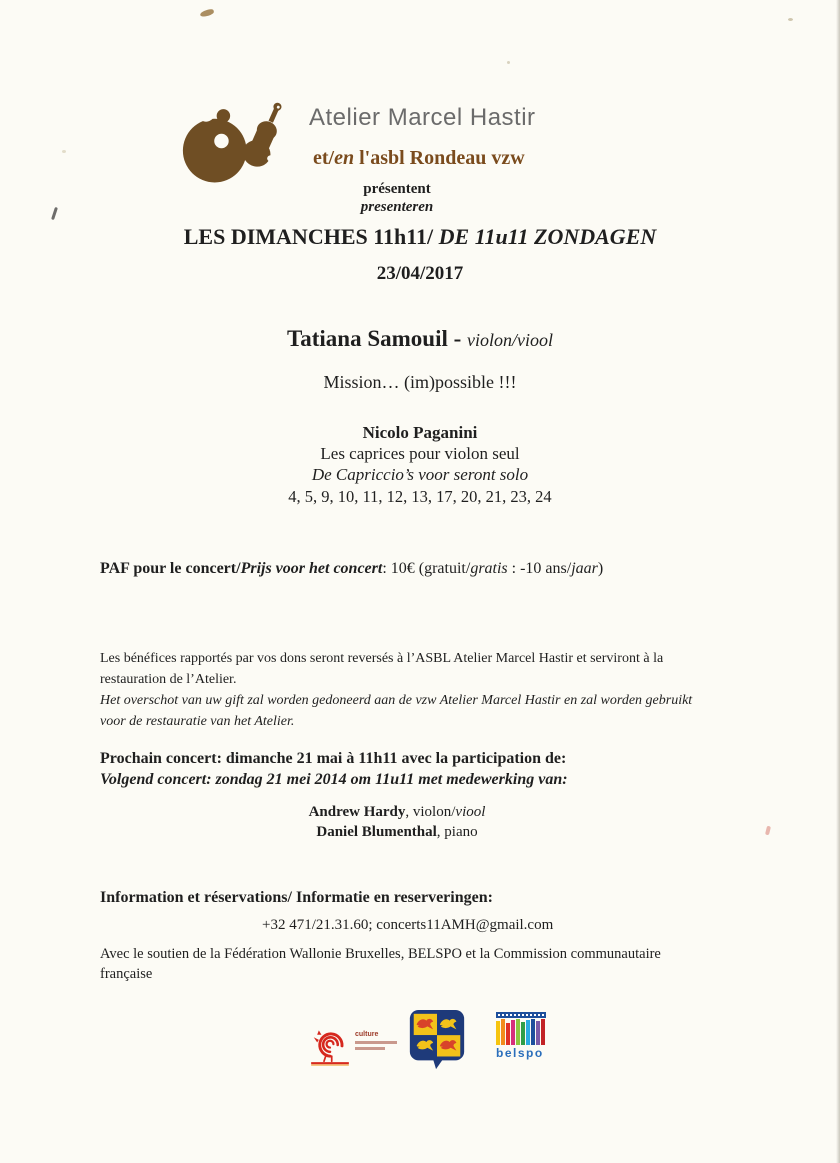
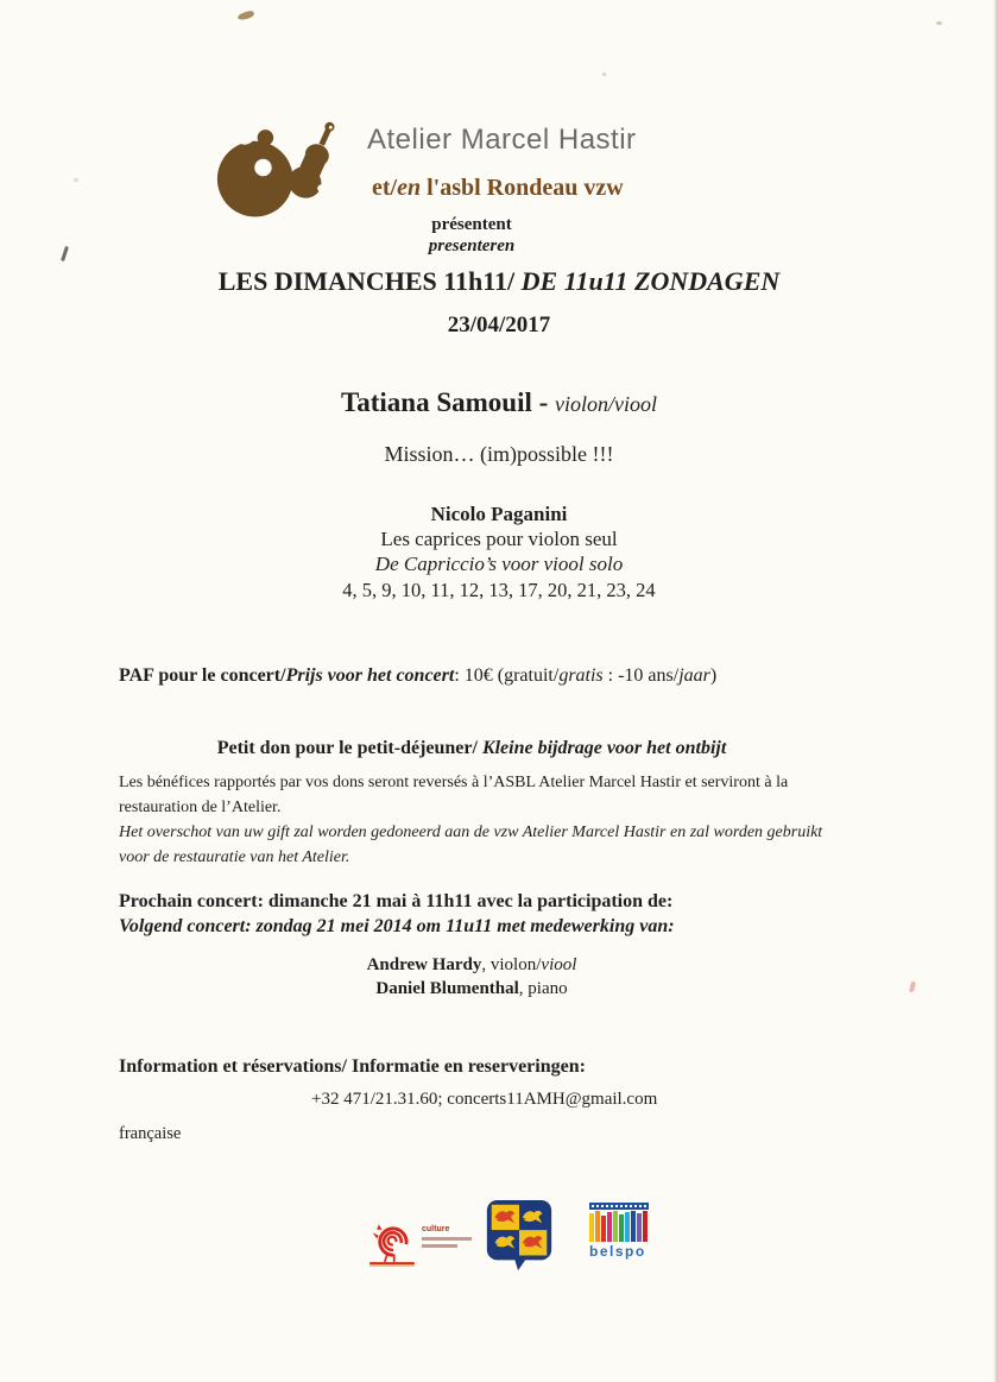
  Atelier Marcel Hastir
  et/en l'asbl Rondeau vzw
  présentent
  presenteren
  LES DIMANCHES 11h11/ DE 11u11 ZONDAGEN
  23/04/2017
  Tatiana Samouil - violon/viool
  Mission… (im)possible !!!
  Nicolo Paganini
  Les caprices pour violon seul
- De Capriccio’s voor seront solo
+ De Capriccio’s voor viool solo
  4, 5, 9, 10, 11, 12, 13, 17, 20, 21, 23, 24
  PAF pour le concert/Prijs voor het concert: 10€ (gratuit/gratis : -10 ans/jaar)
+ Petit don pour le petit-déjeuner/ Kleine bijdrage voor het ontbijt
  Les bénéfices rapportés par vos dons seront reversés à l’ASBL Atelier Marcel Hastir et serviront à la
  restauration de l’Atelier.
  Het overschot van uw gift zal worden gedoneerd aan de vzw Atelier Marcel Hastir en zal worden gebruikt
  voor de restauratie van het Atelier.
  Prochain concert: dimanche 21 mai à 11h11 avec la participation de:
  Volgend concert: zondag 21 mei 2014 om 11u11 met medewerking van:
  Andrew Hardy, violon/viool
  Daniel Blumenthal, piano
  Information et réservations/ Informatie en reserveringen:
  +32 471/21.31.60; concerts11AMH@gmail.com
- Avec le soutien de la Fédération Wallonie Bruxelles, BELSPO et la Commission communautaire
  française
  belspo
